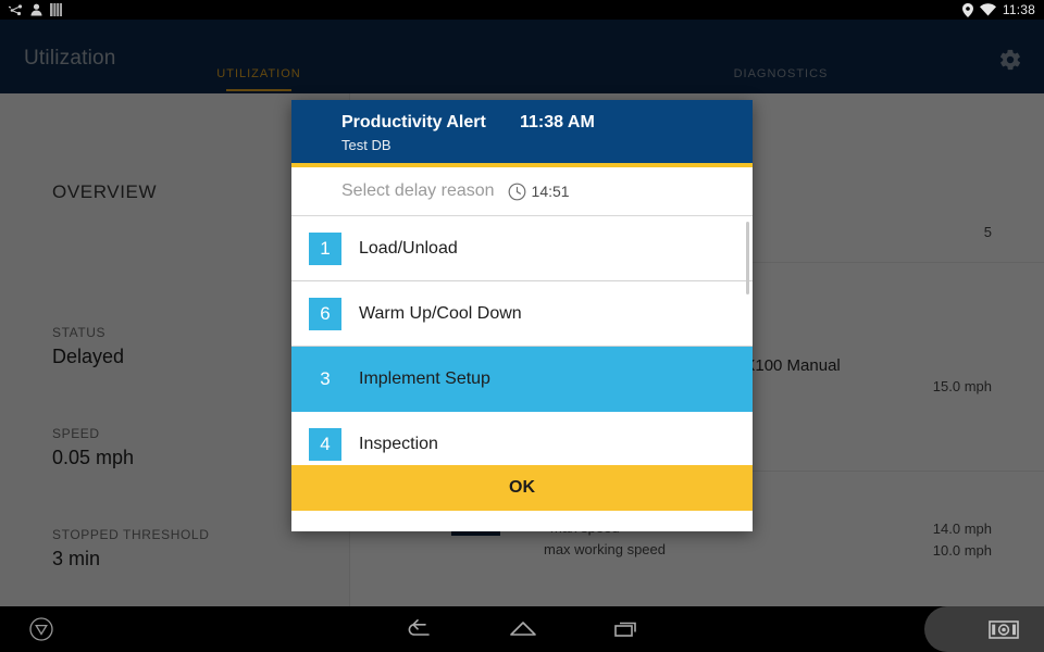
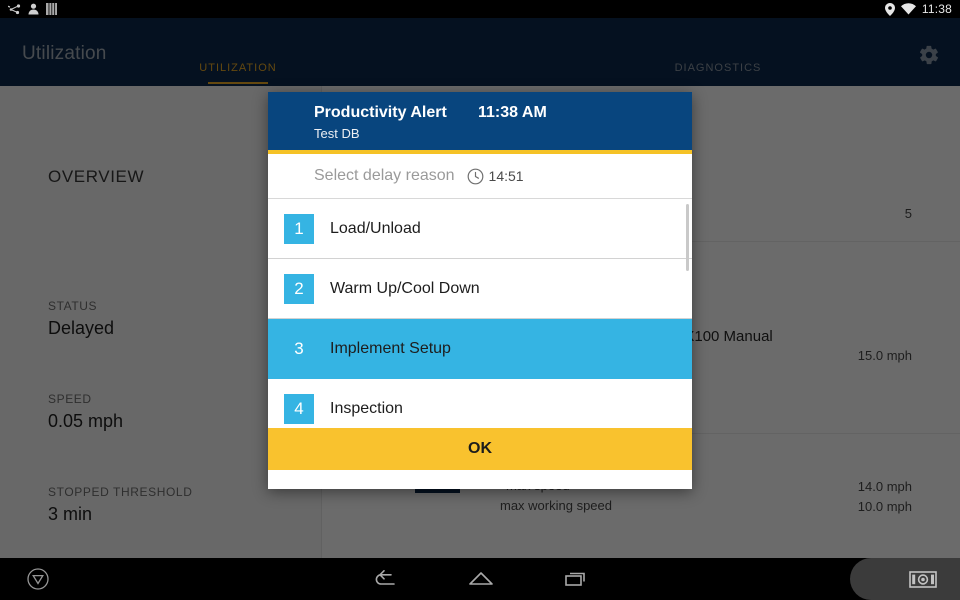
  11:38
  Utilization
  UTILIZATION
  DIAGNOSTICS
  OVERVIEW
  STATUS
  Delayed
  SPEED
  0.05 mph
  STOPPED THRESHOLD
  3 min
  5
  100 Manual
  15.0 mph
  14.0 mph
  10.0 mph
  max working speed
  Productivity Alert
  11:38 AM
  Test DB
  Select delay reason
  14:51
  1
  Load/Unload
- 6
+ 2
  Warm Up/Cool Down
  3
  Implement Setup
  4
  Inspection
  OK
